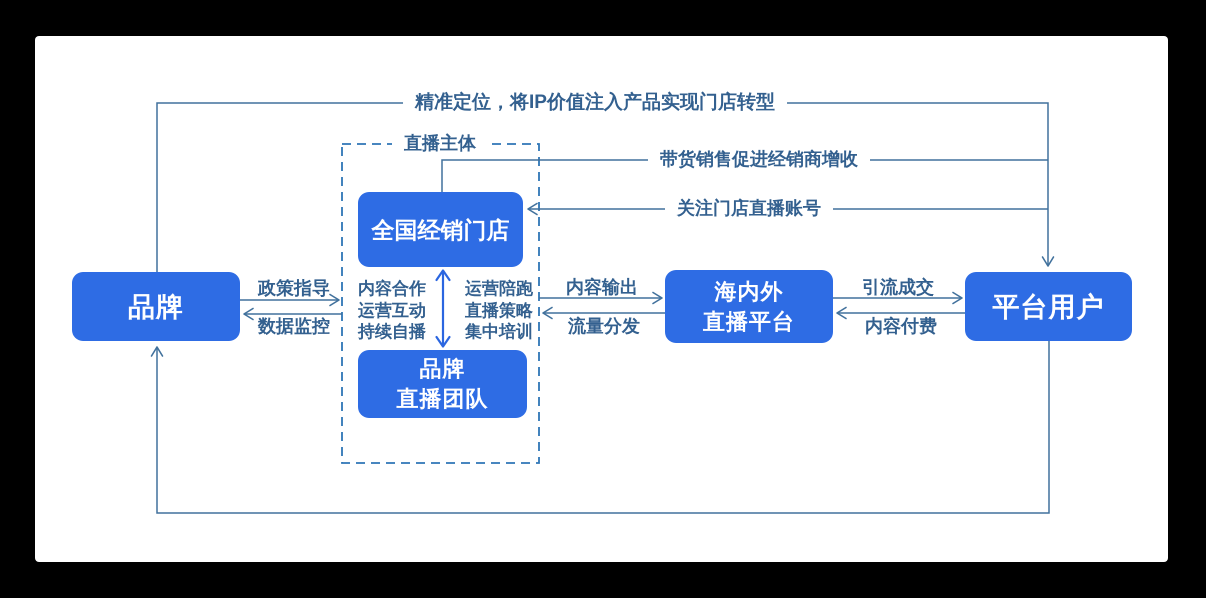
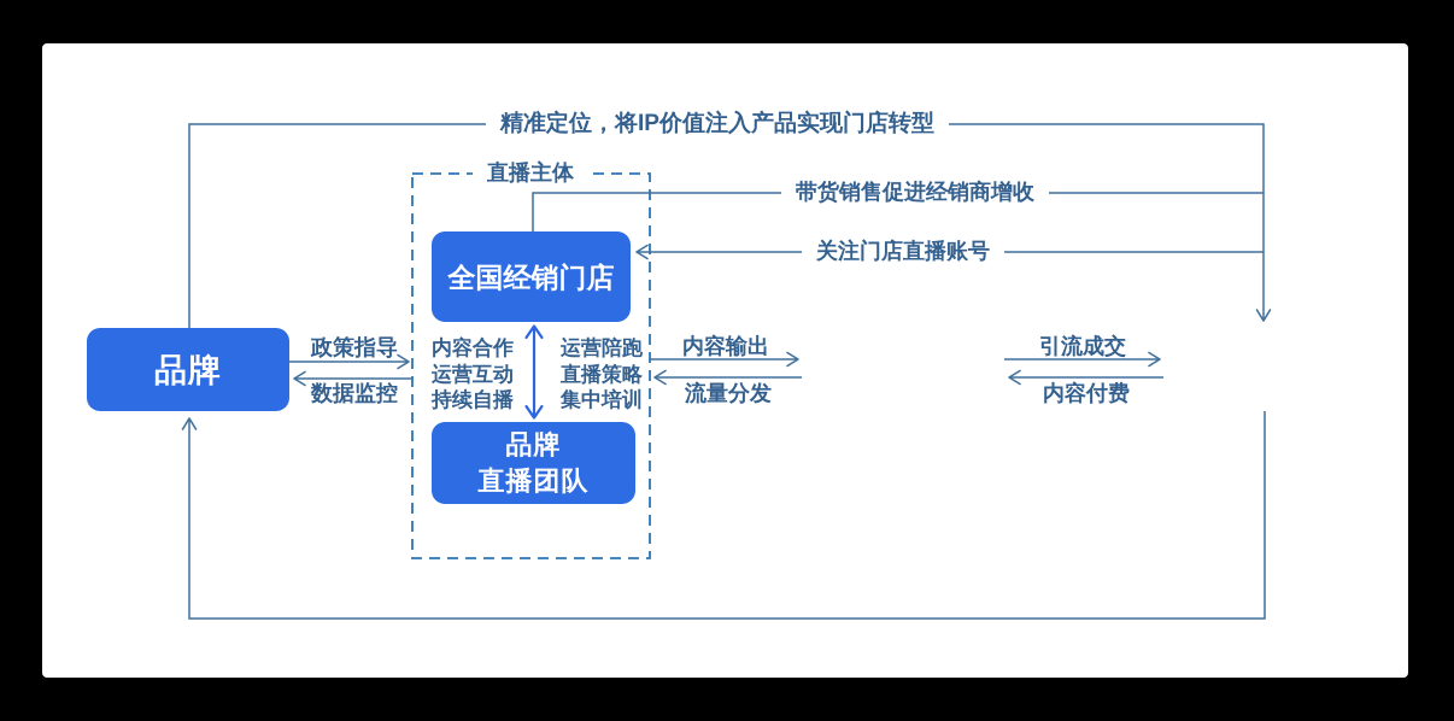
  品牌
  全国经销门店
  品牌
  直播团队
- 海内外
- 直播平台
- 平台用户
  直播主体
  精准定位，将IP价值注入产品实现门店转型
  带货销售促进经销商增收
  关注门店直播账号
  政策指导
  数据监控
  内容输出
  流量分发
  引流成交
  内容付费
  内容合作
  运营互动
  持续自播
  运营陪跑
  直播策略
  集中培训
